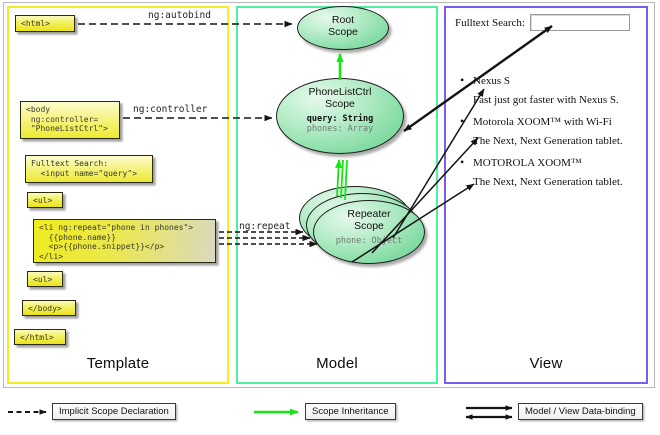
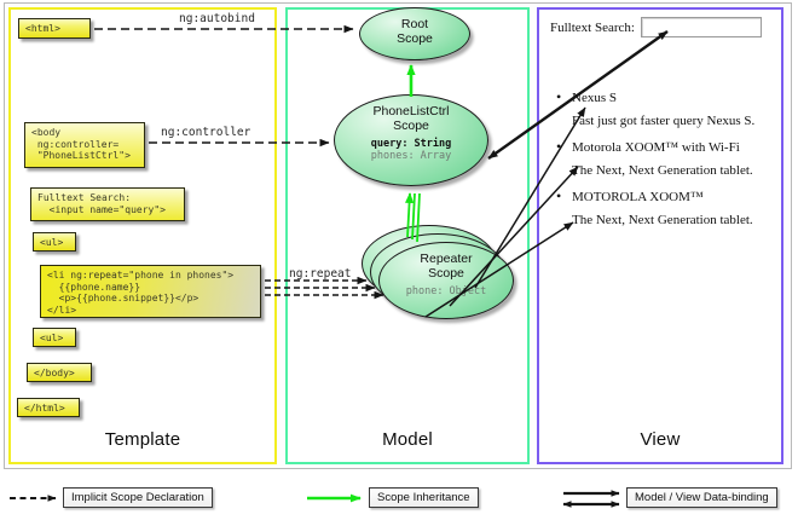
  Template
  Model
  View
  <html>
  <body
  ng:controller=
  "PhoneListCtrl">
  Fulltext Search:
  <input name="query">
  <ul>
  <li ng:repeat="phone in phones">
  {{phone.name}}
  <p>{{phone.snippet}}</p>
  </li>
  <ul>
  </body>
  </html>
  Root
  Scope
  PhoneListCtrl
  Scope
  query: String
  phones: Array
  Repeater
  Scope
  phone: Obect
  Fulltext Search:
  Nexus S
- Fast just got faster with Nexus S.
+ Fast just got faster query Nexus S.
  Motorola XOOM™ with Wi-Fi
  The Next, Next Generation tablet.
  MOTOROLA XOOM™
  The Next, Next Generation tablet.
  ng:autobind
  ng:controller
  ng:repeat
  Implicit Scope Declaration
  Scope Inheritance
  Model / View Data-binding
